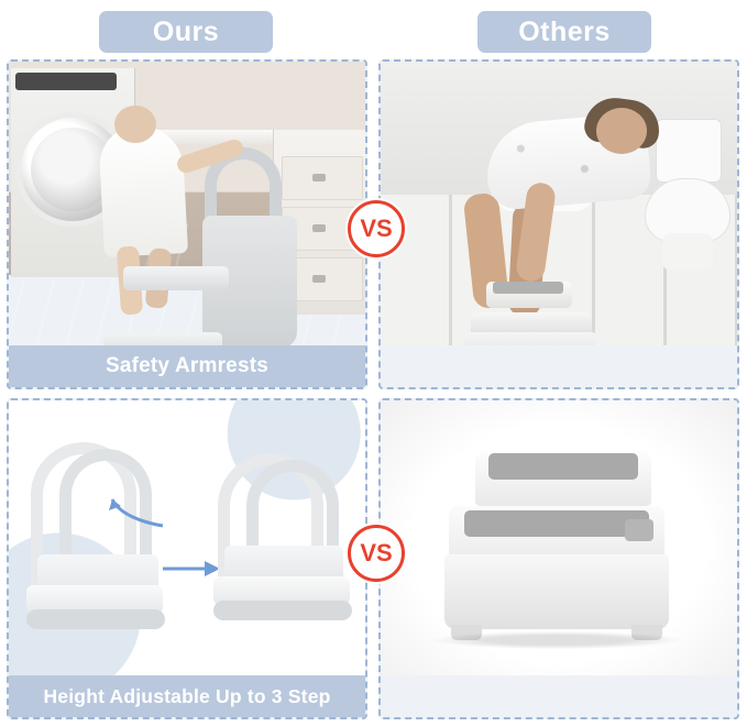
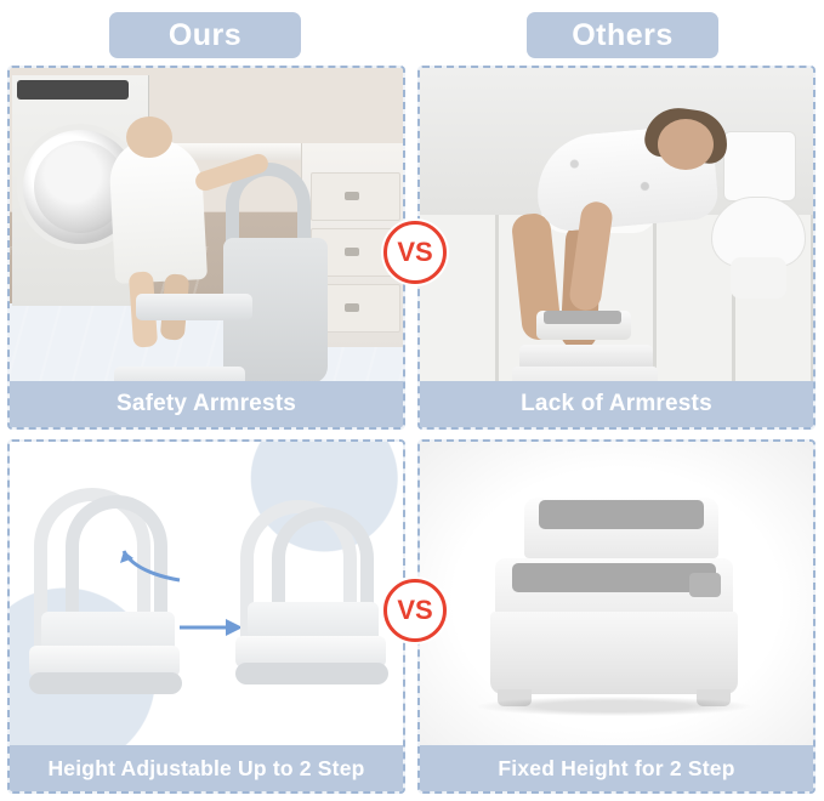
  Ours
  Others
  Safety Armrests
+ Lack of Armrests
- Height Adjustable Up to 3 Step
+ Height Adjustable Up to 2 Step
+ Fixed Height for 2 Step
  VS
  VS
